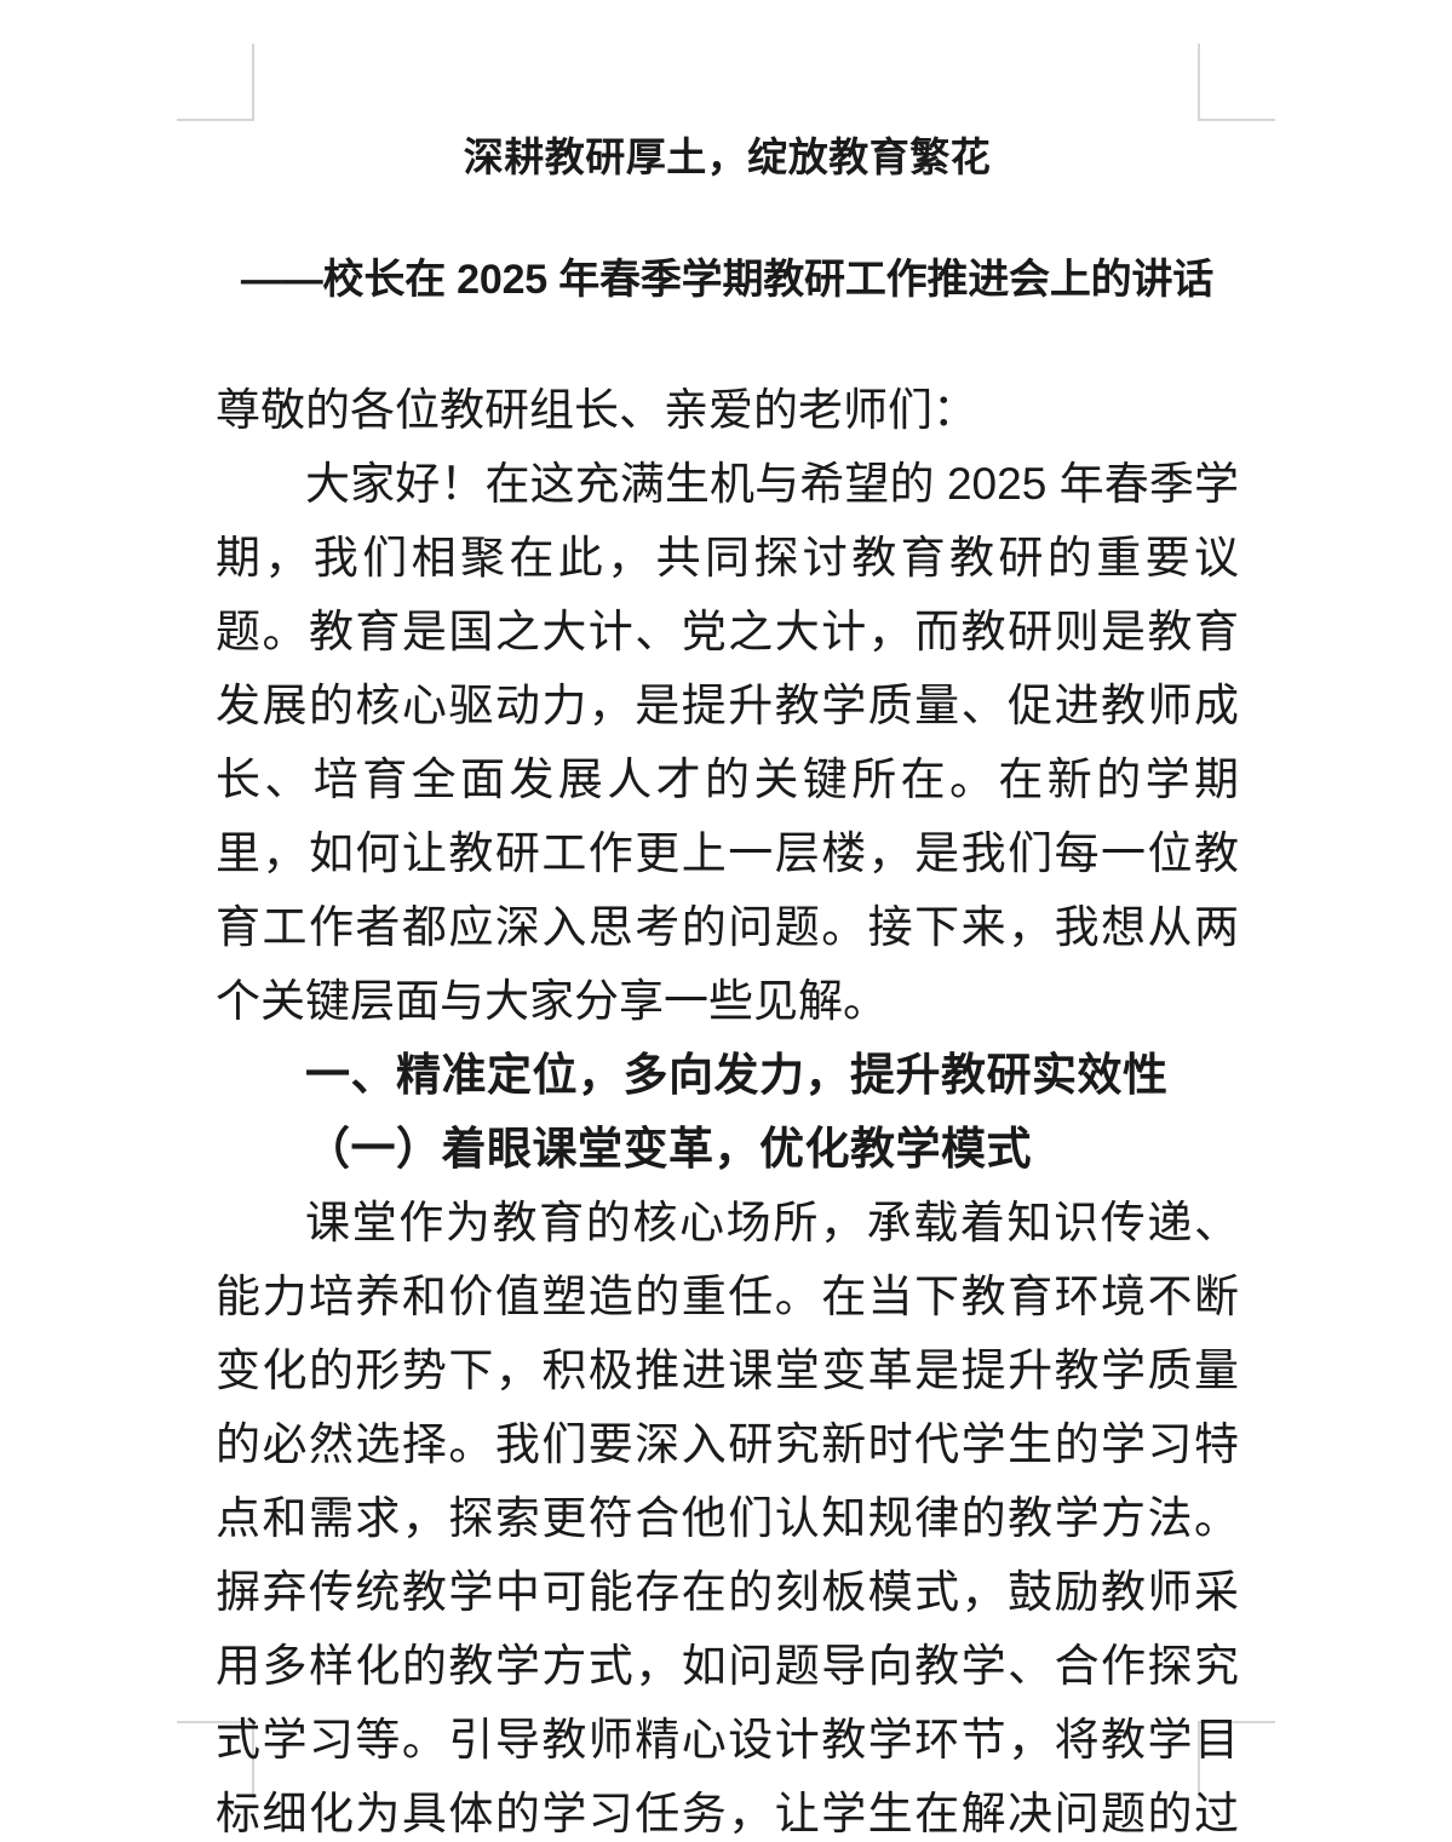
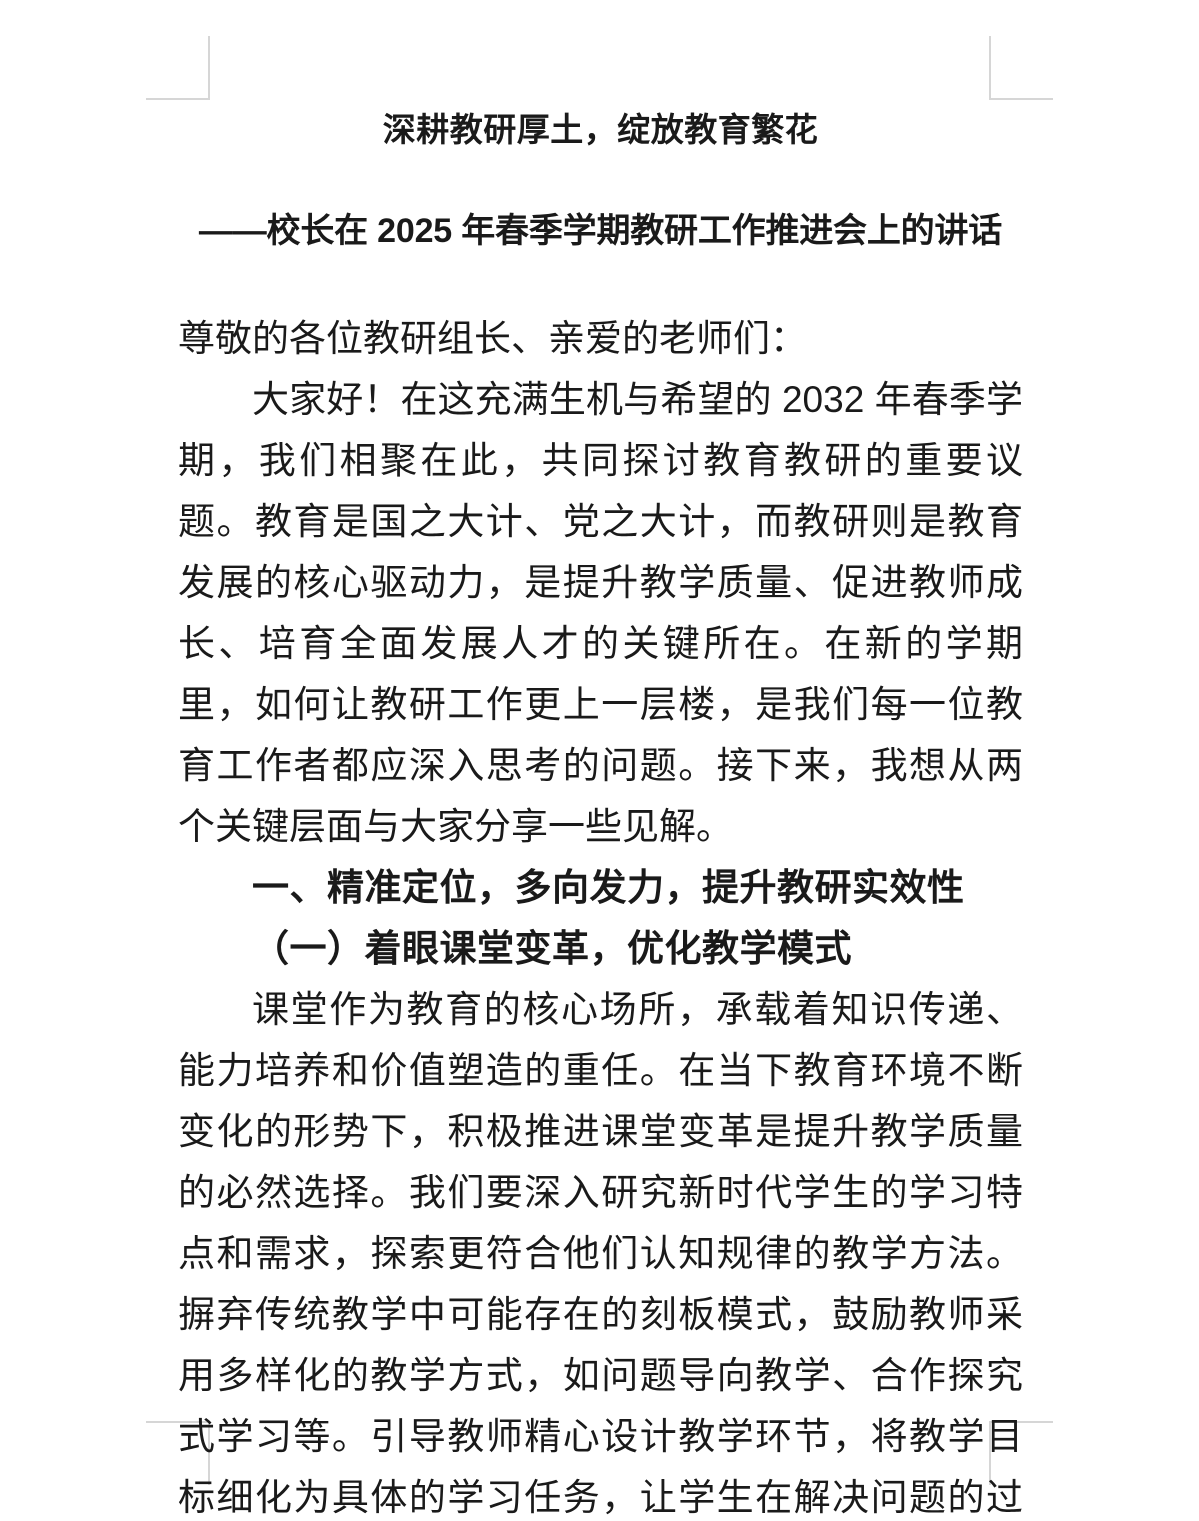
  深耕教研厚土，绽放教育繁花
  ——校长在 2025 年春季学期教研工作推进会上的讲话
  尊敬的各位教研组长、亲爱的老师们：
- 大家好！在这充满生机与希望的 2025 年春季学期，我们相聚在此，共同探讨教育教研的重要议题。教育是国之大计、党之大计，而教研则是教育发展的核心驱动力，是提升教学质量、促进教师成长、培育全面发展人才的关键所在。在新的学期里，如何让教研工作更上一层楼，是我们每一位教育工作者都应深入思考的问题。接下来，我想从两个关键层面与大家分享一些见解。
+ 大家好！在这充满生机与希望的 2032 年春季学期，我们相聚在此，共同探讨教育教研的重要议题。教育是国之大计、党之大计，而教研则是教育发展的核心驱动力，是提升教学质量、促进教师成长、培育全面发展人才的关键所在。在新的学期里，如何让教研工作更上一层楼，是我们每一位教育工作者都应深入思考的问题。接下来，我想从两个关键层面与大家分享一些见解。
  一、精准定位，多向发力，提升教研实效性
  （一）着眼课堂变革，优化教学模式
  课堂作为教育的核心场所，承载着知识传递、能力培养和价值塑造的重任。在当下教育环境不断变化的形势下，积极推进课堂变革是提升教学质量的必然选择。我们要深入研究新时代学生的学习特点和需求，探索更符合他们认知规律的教学方法。摒弃传统教学中可能存在的刻板模式，鼓励教师采用多样化的教学方式，如问题导向教学、合作探究式学习等。引导教师精心设计教学环节，将教学目标细化为具体的学习任务，让学生在解决问题的过
